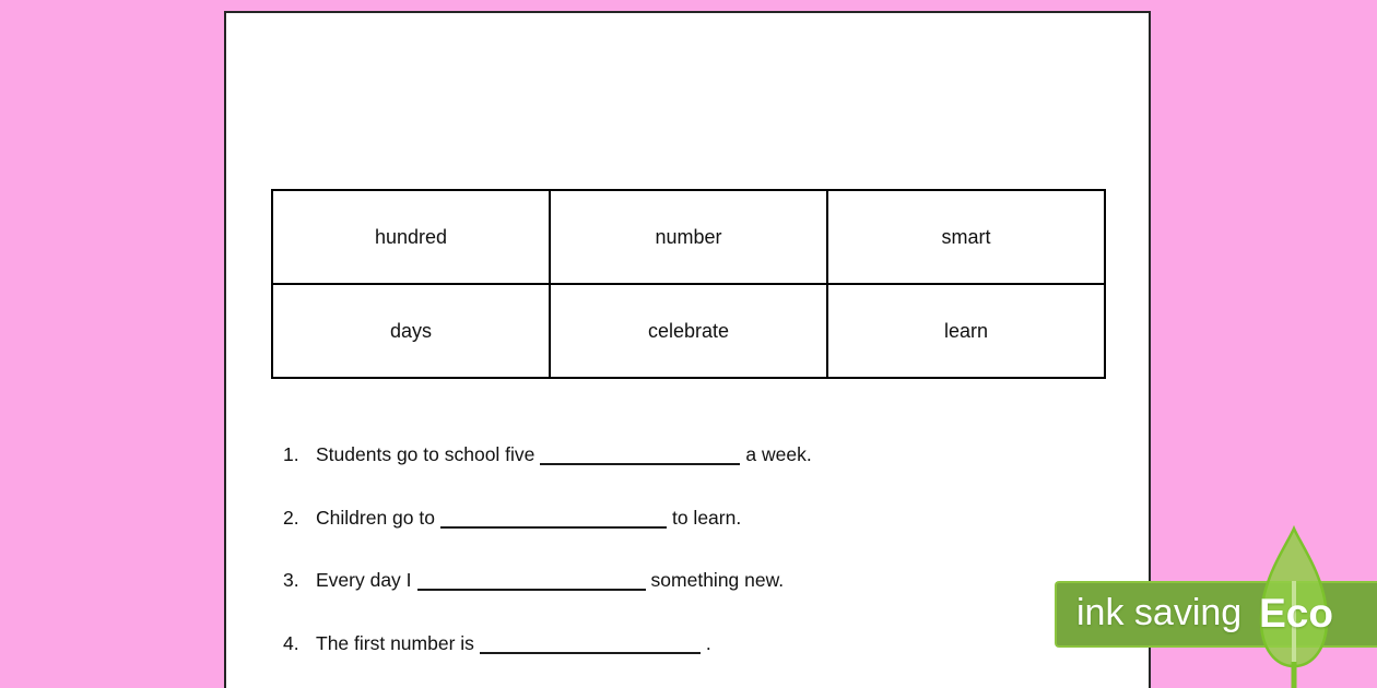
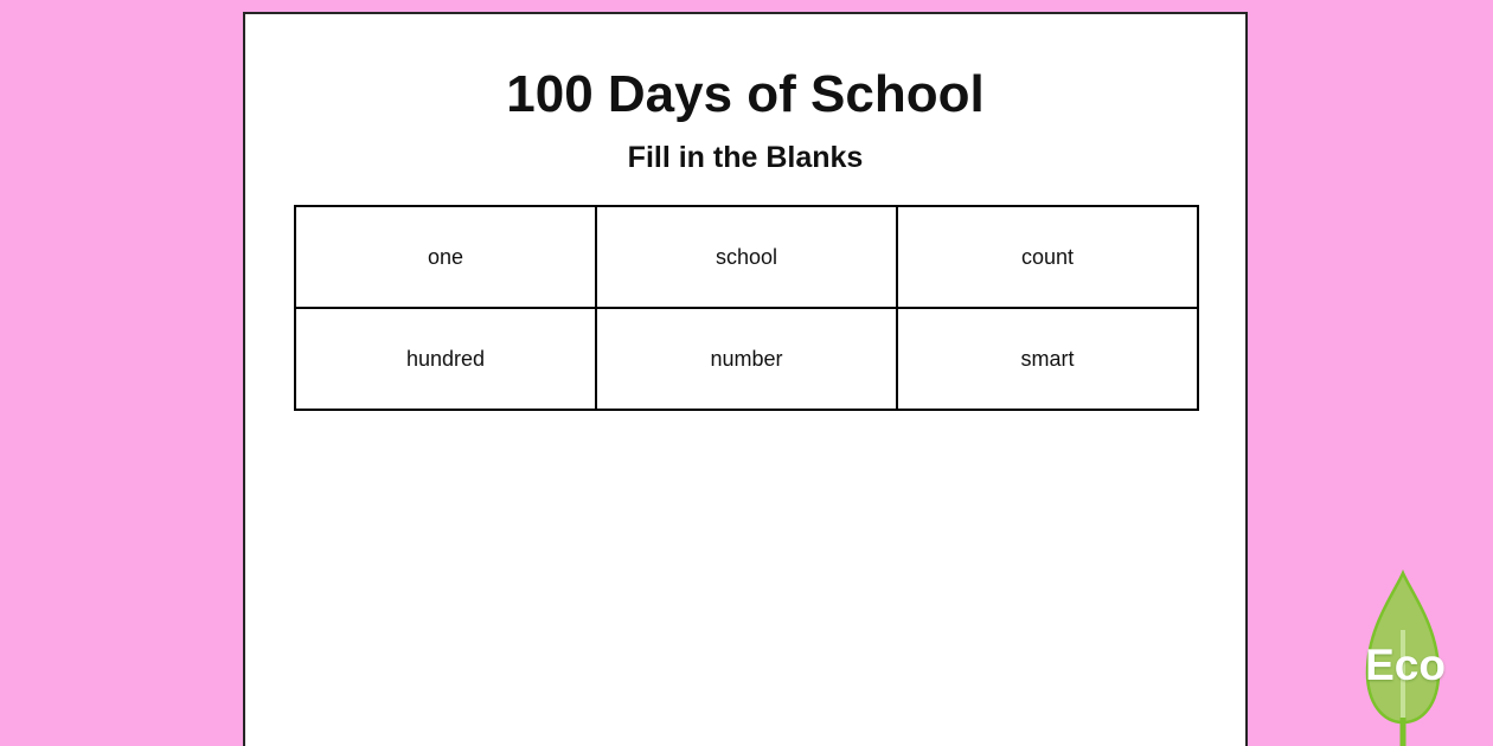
+ 100 Days of School
+ Fill in the Blanks
+ one	school	count
  hundred	number	smart
- days	celebrate	learn
- 1. Students go to school five a week.
- 2. Children go to to learn.
- 3. Every day I something new.
- 4. The first number is .
- ink saving
  Eco
